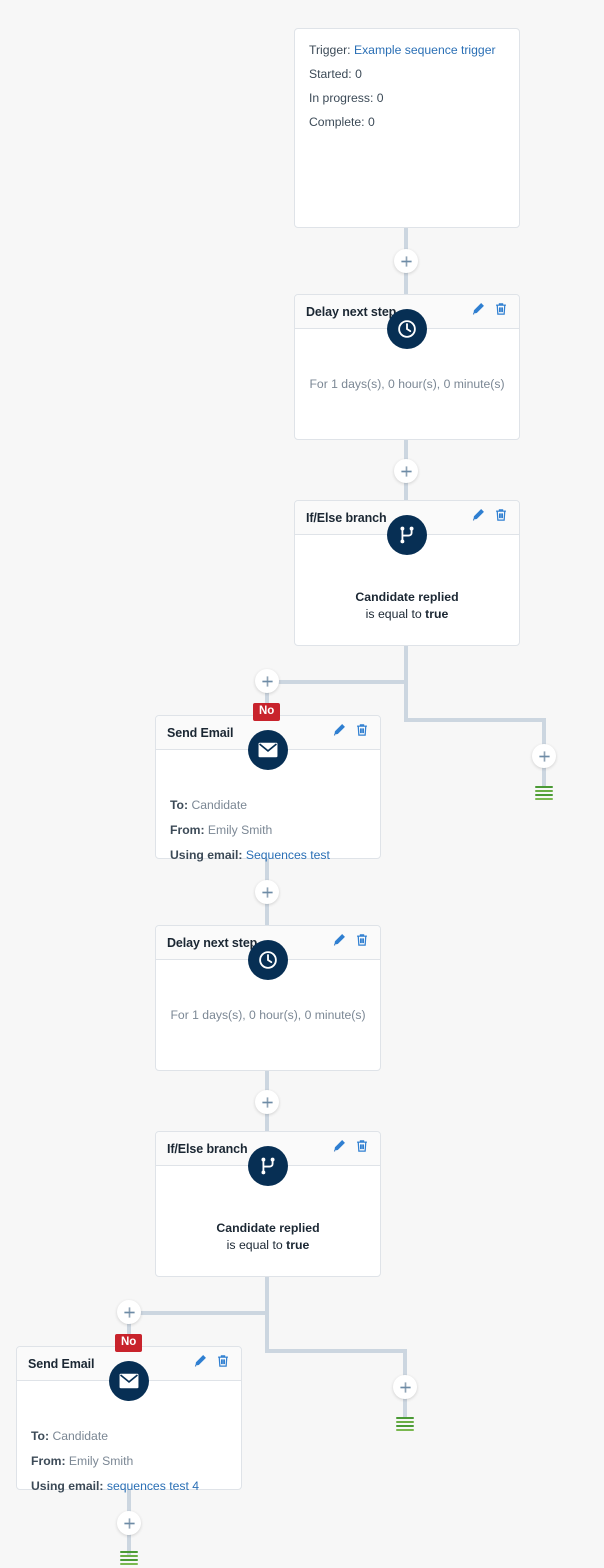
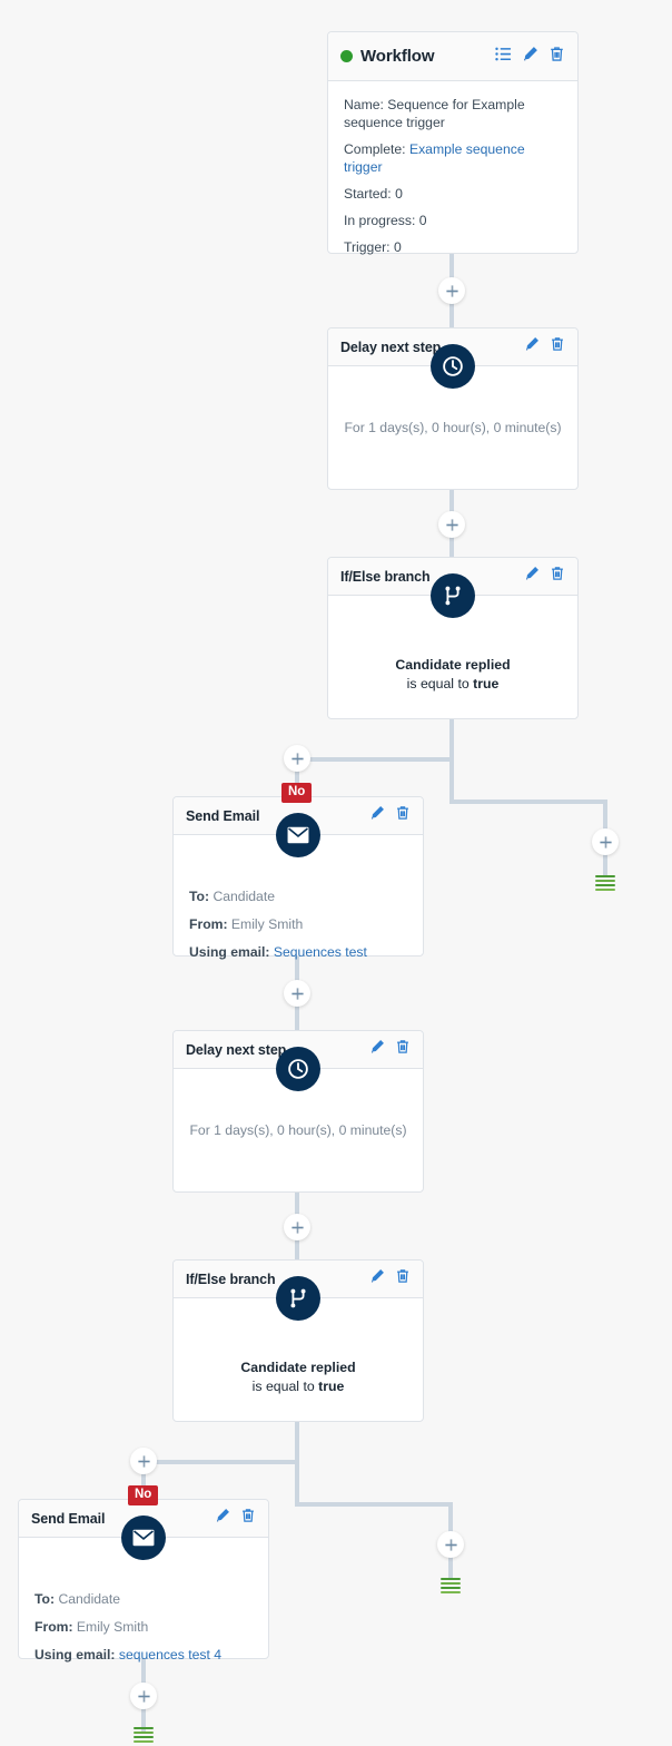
+ Workflow
+ Name: Sequence for Example sequence trigger
- Trigger: Example sequence trigger
+ Complete: Example sequence trigger
  Started: 0
  In progress: 0
- Complete: 0
+ Trigger: 0
  Delay next step
  For 1 days(s), 0 hour(s), 0 minute(s)
  If/Else branch
  Candidate replied
  is equal to true
  No
  Send Email
  To: Candidate
  From: Emily Smith
  Using email: Sequences test
  Delay next step
  For 1 days(s), 0 hour(s), 0 minute(s)
  If/Else branch
  Candidate replied
  is equal to true
  No
  Send Email
  To: Candidate
  From: Emily Smith
  Using email: sequences test 4
